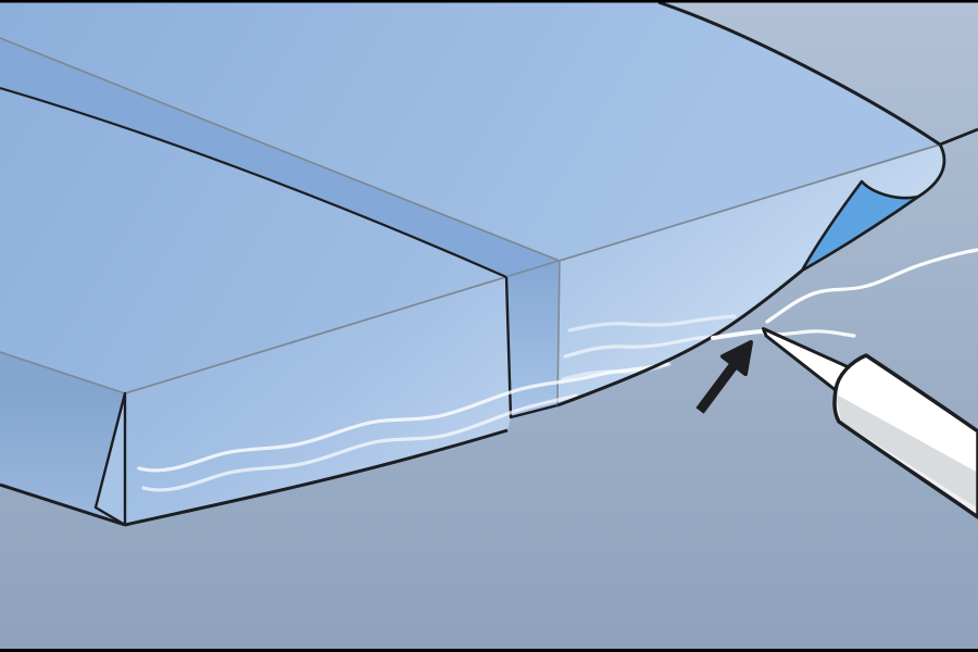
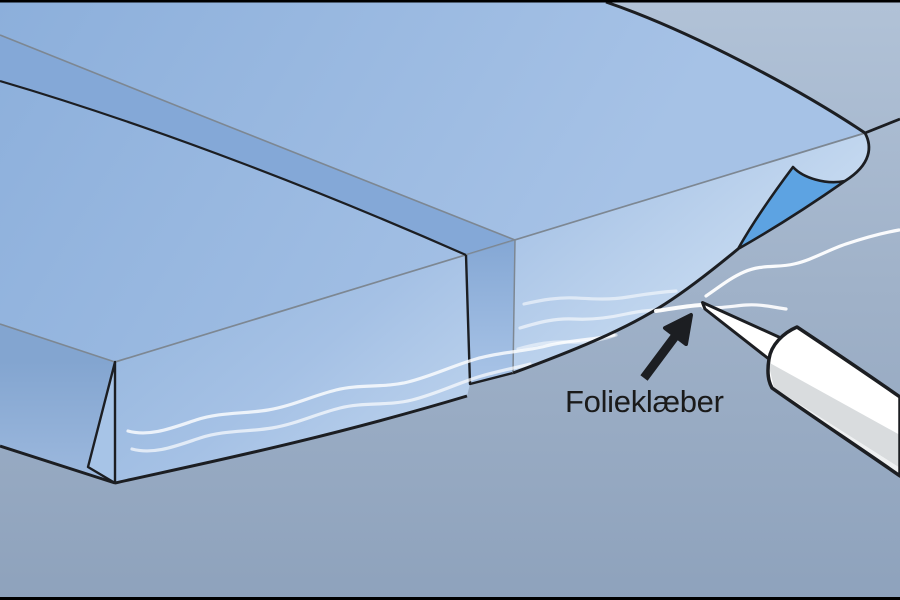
+ Folieklæber
